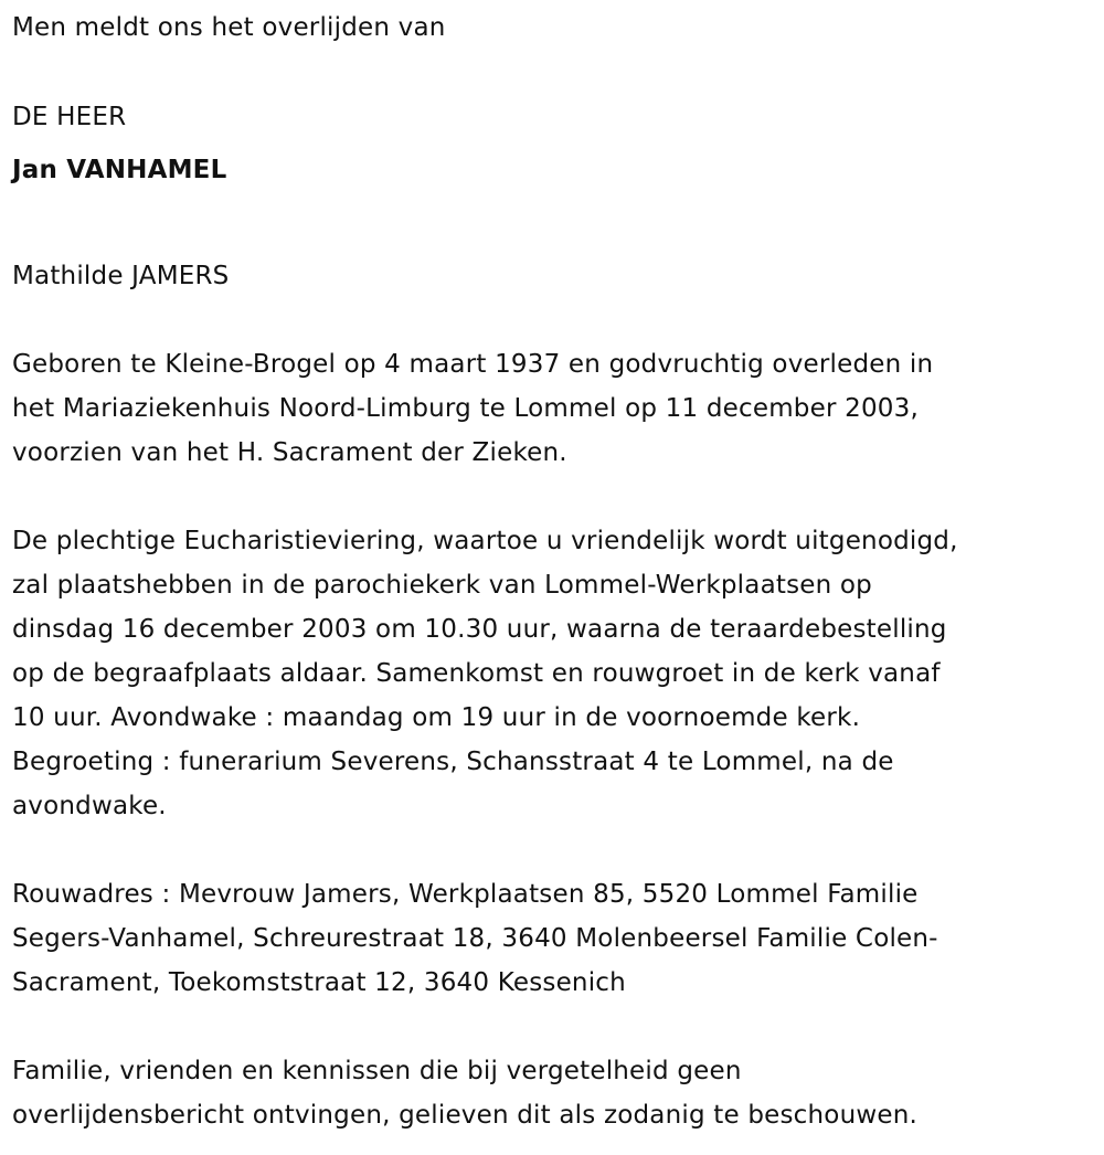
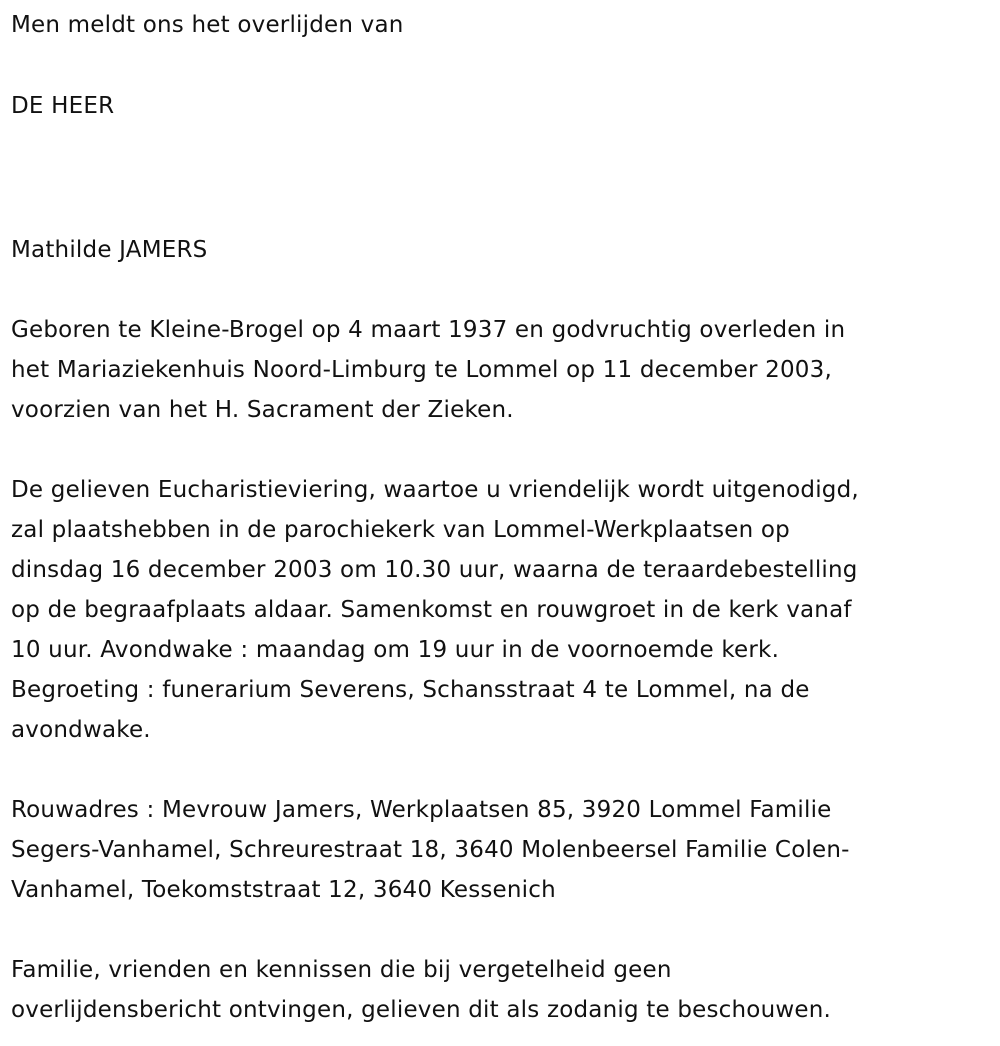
  Men meldt ons het overlijden van
  DE HEER
- Jan VANHAMEL
  Mathilde JAMERS
  Geboren te Kleine-Brogel op 4 maart 1937 en godvruchtig overleden in
  het Mariaziekenhuis Noord-Limburg te Lommel op 11 december 2003,
  voorzien van het H. Sacrament der Zieken.
- De plechtige Eucharistieviering, waartoe u vriendelijk wordt uitgenodigd,
+ De gelieven Eucharistieviering, waartoe u vriendelijk wordt uitgenodigd,
  zal plaatshebben in de parochiekerk van Lommel-Werkplaatsen op
  dinsdag 16 december 2003 om 10.30 uur, waarna de teraardebestelling
  op de begraafplaats aldaar. Samenkomst en rouwgroet in de kerk vanaf
  10 uur. Avondwake : maandag om 19 uur in de voornoemde kerk.
  Begroeting : funerarium Severens, Schansstraat 4 te Lommel, na de
  avondwake.
- Rouwadres : Mevrouw Jamers, Werkplaatsen 85, 5520 Lommel Familie
+ Rouwadres : Mevrouw Jamers, Werkplaatsen 85, 3920 Lommel Familie
  Segers-Vanhamel, Schreurestraat 18, 3640 Molenbeersel Familie Colen-
- Sacrament, Toekomststraat 12, 3640 Kessenich
+ Vanhamel, Toekomststraat 12, 3640 Kessenich
  Familie, vrienden en kennissen die bij vergetelheid geen
  overlijdensbericht ontvingen, gelieven dit als zodanig te beschouwen.
